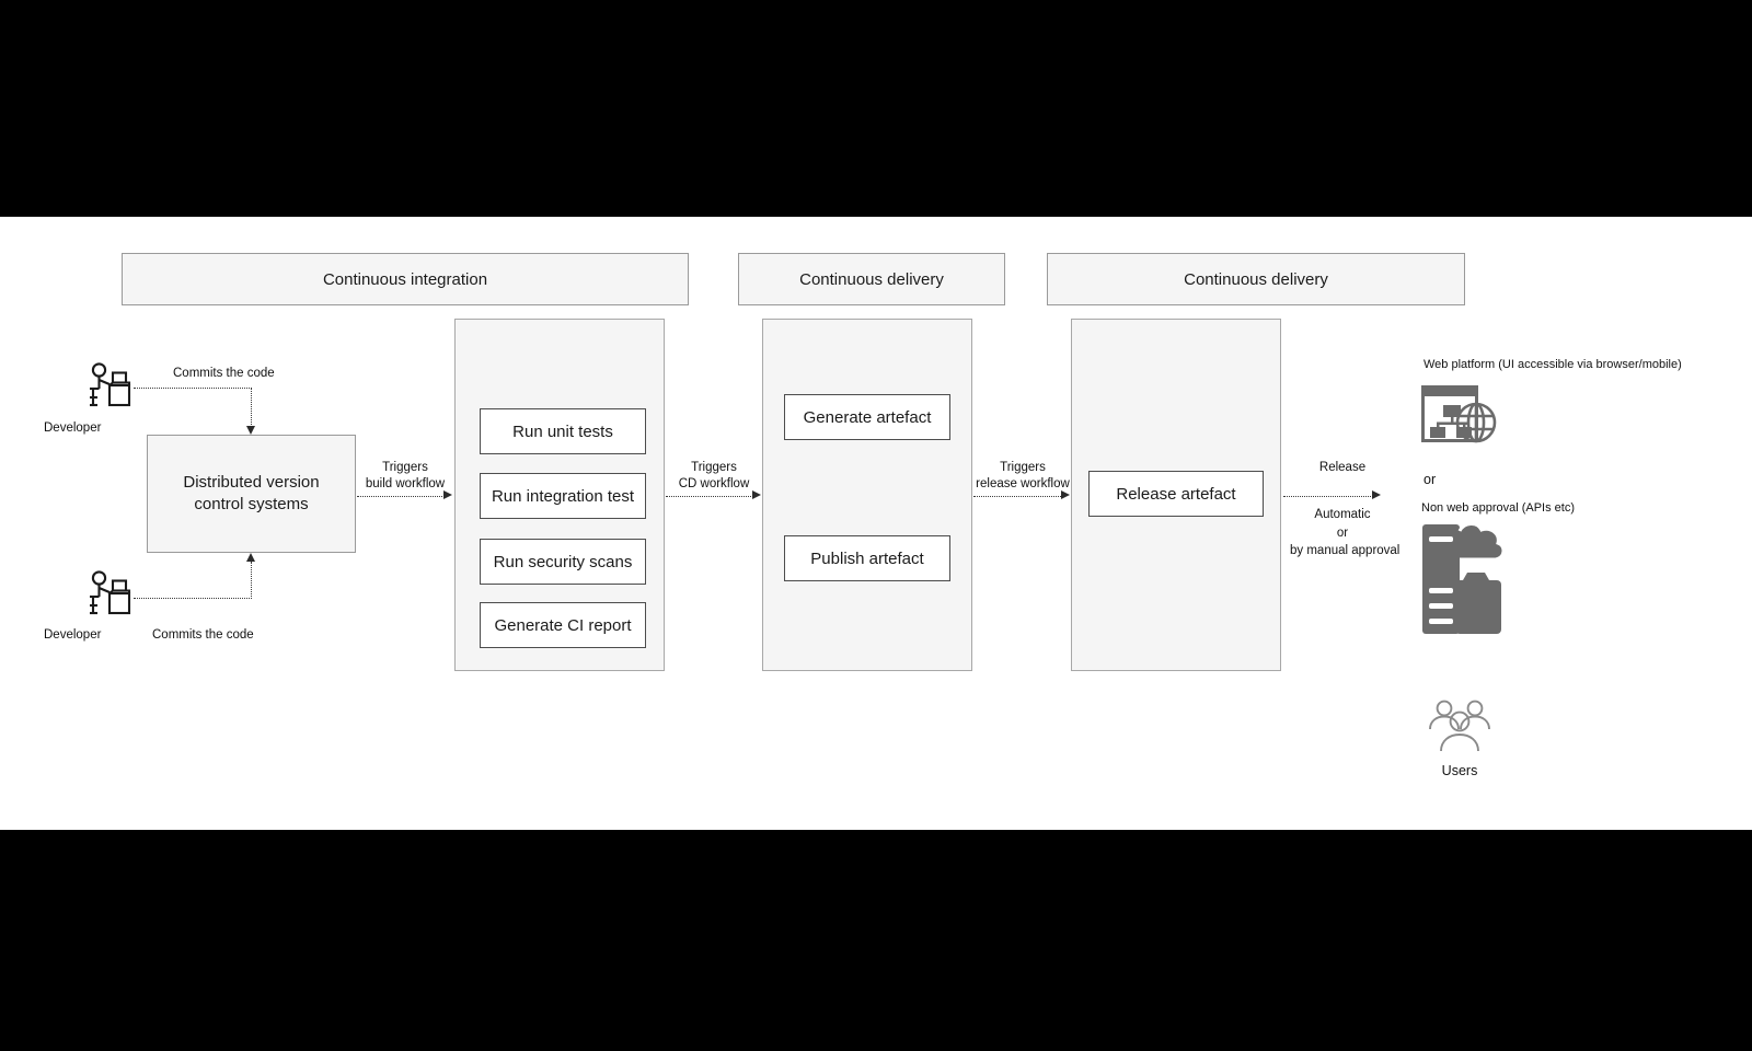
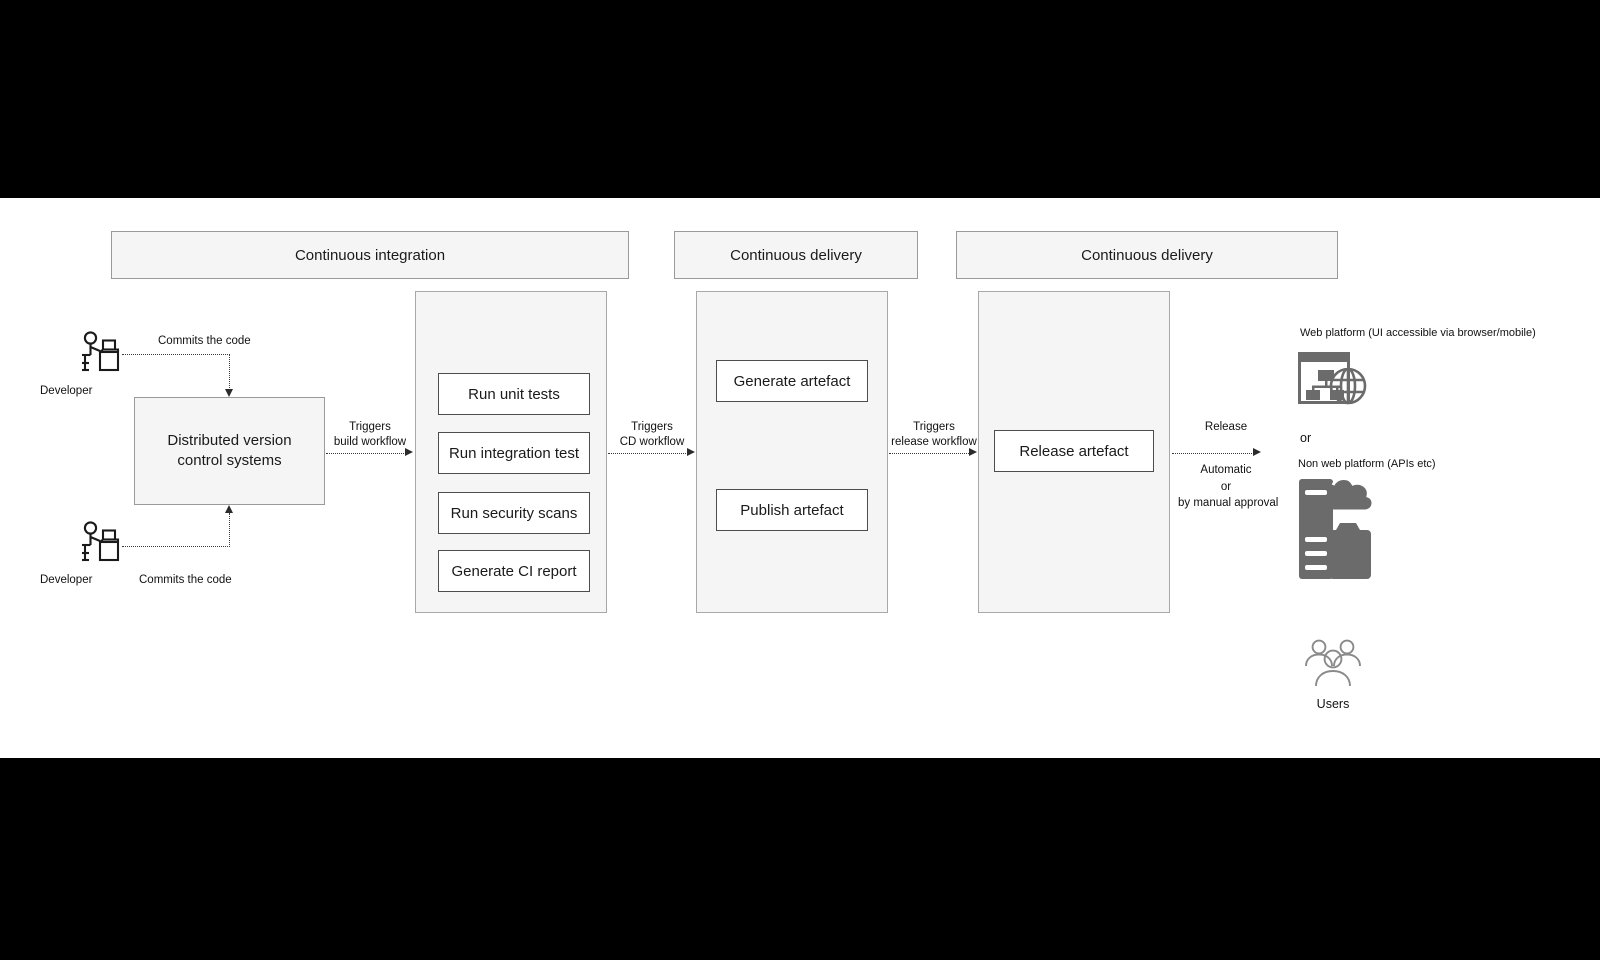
  Continuous integration
  Continuous delivery
  Continuous delivery
  Run unit tests
  Run integration test
  Run security scans
  Generate CI report
  Generate artefact
  Publish artefact
  Release artefact
  Distributed version control systems
  Developer
  Commits the code
  Developer
  Commits the code
  Triggers
  build workflow
  Triggers
  CD workflow
  Triggers
  release workflow
  Release
  Automatic
  or
  by manual approval
  Web platform (UI accessible via browser/mobile)
  or
- Non web approval (APIs etc)
+ Non web platform (APIs etc)
  Users
